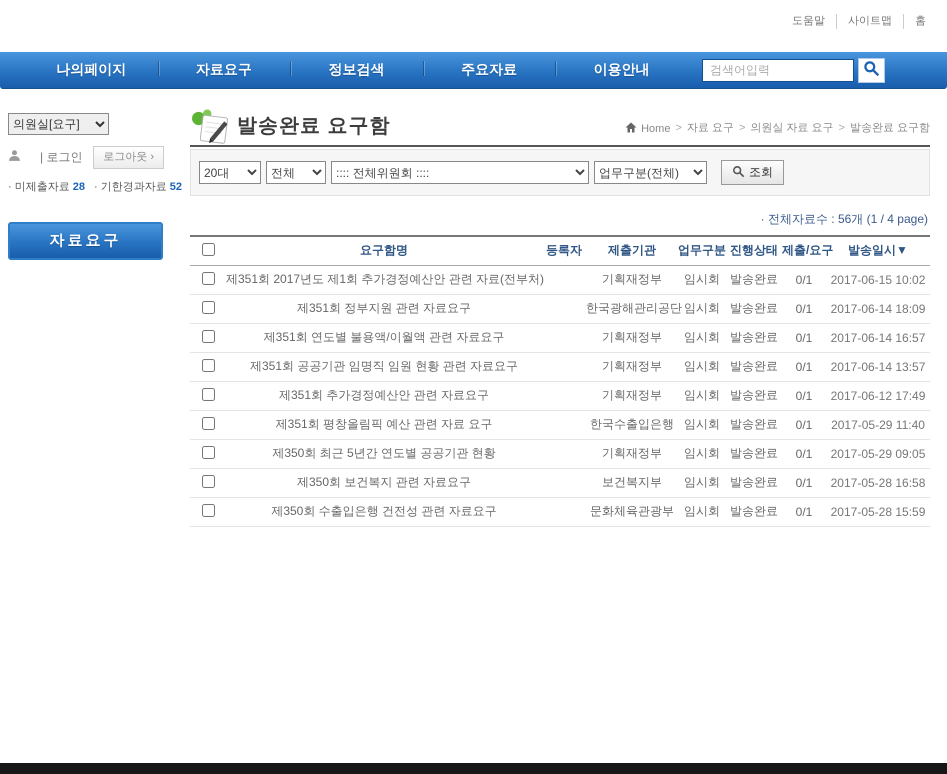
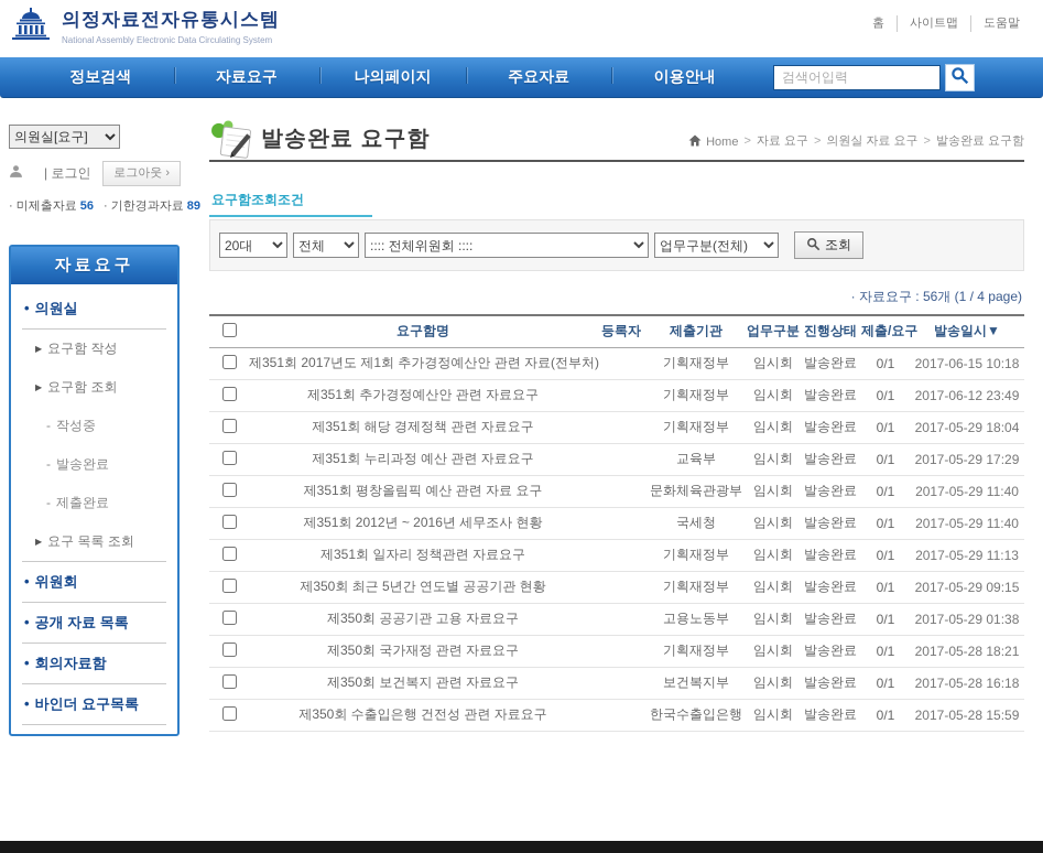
+ 의정자료전자유통시스템
+ National Assembly Electronic Data Circulating System
- 도움말
+ 홈
  사이트맵
- 홈
+ 도움말
- 나의페이지
+ 정보검색
  자료요구
- 정보검색
+ 나의페이지
  주요자료
  이용안내
  검색어입력
  의원실[요구]
  | 로그인
  로그아웃 ›
- · 미제출자료 28
+ · 미제출자료 56
- · 기한경과자료 52
+ · 기한경과자료 89
  자료요구
+ • 의원실
+ ▶ 요구함 작성
+ ▶ 요구함 조회
+ - 작성중
+ - 발송완료
+ - 제출완료
+ ▶ 요구 목록 조회
+ • 위원회
+ • 공개 자료 목록
+ • 회의자료함
+ • 바인더 요구목록
  발송완료 요구함
  Home
  자료 요구
  의원실 자료 요구
  발송완료 요구함
+ 요구함조회조건
  20대
  전체
  :::: 전체위원회 ::::
  업무구분(전체)
  조회
- · 전체자료수 : 56개 (1 / 4 page)
+ · 자료요구 : 56개 (1 / 4 page)
  	요구함명	등록자	제출기관	업무구분	진행상태	제출/요구	발송일시▼
- 	제351회 2017년도 제1회 추가경정예산안 관련 자료(전부처)		기획재정부	임시회	발송완료	0/1	2017-06-15 10:02
+ 	제351회 2017년도 제1회 추가경정예산안 관련 자료(전부처)		기획재정부	임시회	발송완료	0/1	2017-06-15 10:18
- 	제351회 정부지원 관련 자료요구		한국광해관리공단	임시회	발송완료	0/1	2017-06-14 18:09
- 	제351회 연도별 불용액/이월액 관련 자료요구		기획재정부	임시회	발송완료	0/1	2017-06-14 16:57
- 	제351회 공공기관 임명직 임원 현황 관련 자료요구		기획재정부	임시회	발송완료	0/1	2017-06-14 13:57
- 	제351회 추가경정예산안 관련 자료요구		기획재정부	임시회	발송완료	0/1	2017-06-12 17:49
+ 	제351회 추가경정예산안 관련 자료요구		기획재정부	임시회	발송완료	0/1	2017-06-12 23:49
+ 	제351회 해당 경제정책 관련 자료요구		기획재정부	임시회	발송완료	0/1	2017-05-29 18:04
+ 	제351회 누리과정 예산 관련 자료요구		교육부	임시회	발송완료	0/1	2017-05-29 17:29
- 	제351회 평창올림픽 예산 관련 자료 요구		한국수출입은행	임시회	발송완료	0/1	2017-05-29 11:40
+ 	제351회 평창올림픽 예산 관련 자료 요구		문화체육관광부	임시회	발송완료	0/1	2017-05-29 11:40
+ 	제351회 2012년 ~ 2016년 세무조사 현황		국세청	임시회	발송완료	0/1	2017-05-29 11:40
+ 	제351회 일자리 정책관련 자료요구		기획재정부	임시회	발송완료	0/1	2017-05-29 11:13
- 	제350회 최근 5년간 연도별 공공기관 현황		기획재정부	임시회	발송완료	0/1	2017-05-29 09:05
+ 	제350회 최근 5년간 연도별 공공기관 현황		기획재정부	임시회	발송완료	0/1	2017-05-29 09:15
+ 	제350회 공공기관 고용 자료요구		고용노동부	임시회	발송완료	0/1	2017-05-29 01:38
+ 	제350회 국가재정 관련 자료요구		기획재정부	임시회	발송완료	0/1	2017-05-28 18:21
- 	제350회 보건복지 관련 자료요구		보건복지부	임시회	발송완료	0/1	2017-05-28 16:58
+ 	제350회 보건복지 관련 자료요구		보건복지부	임시회	발송완료	0/1	2017-05-28 16:18
- 	제350회 수출입은행 건전성 관련 자료요구		문화체육관광부	임시회	발송완료	0/1	2017-05-28 15:59
+ 	제350회 수출입은행 건전성 관련 자료요구		한국수출입은행	임시회	발송완료	0/1	2017-05-28 15:59
